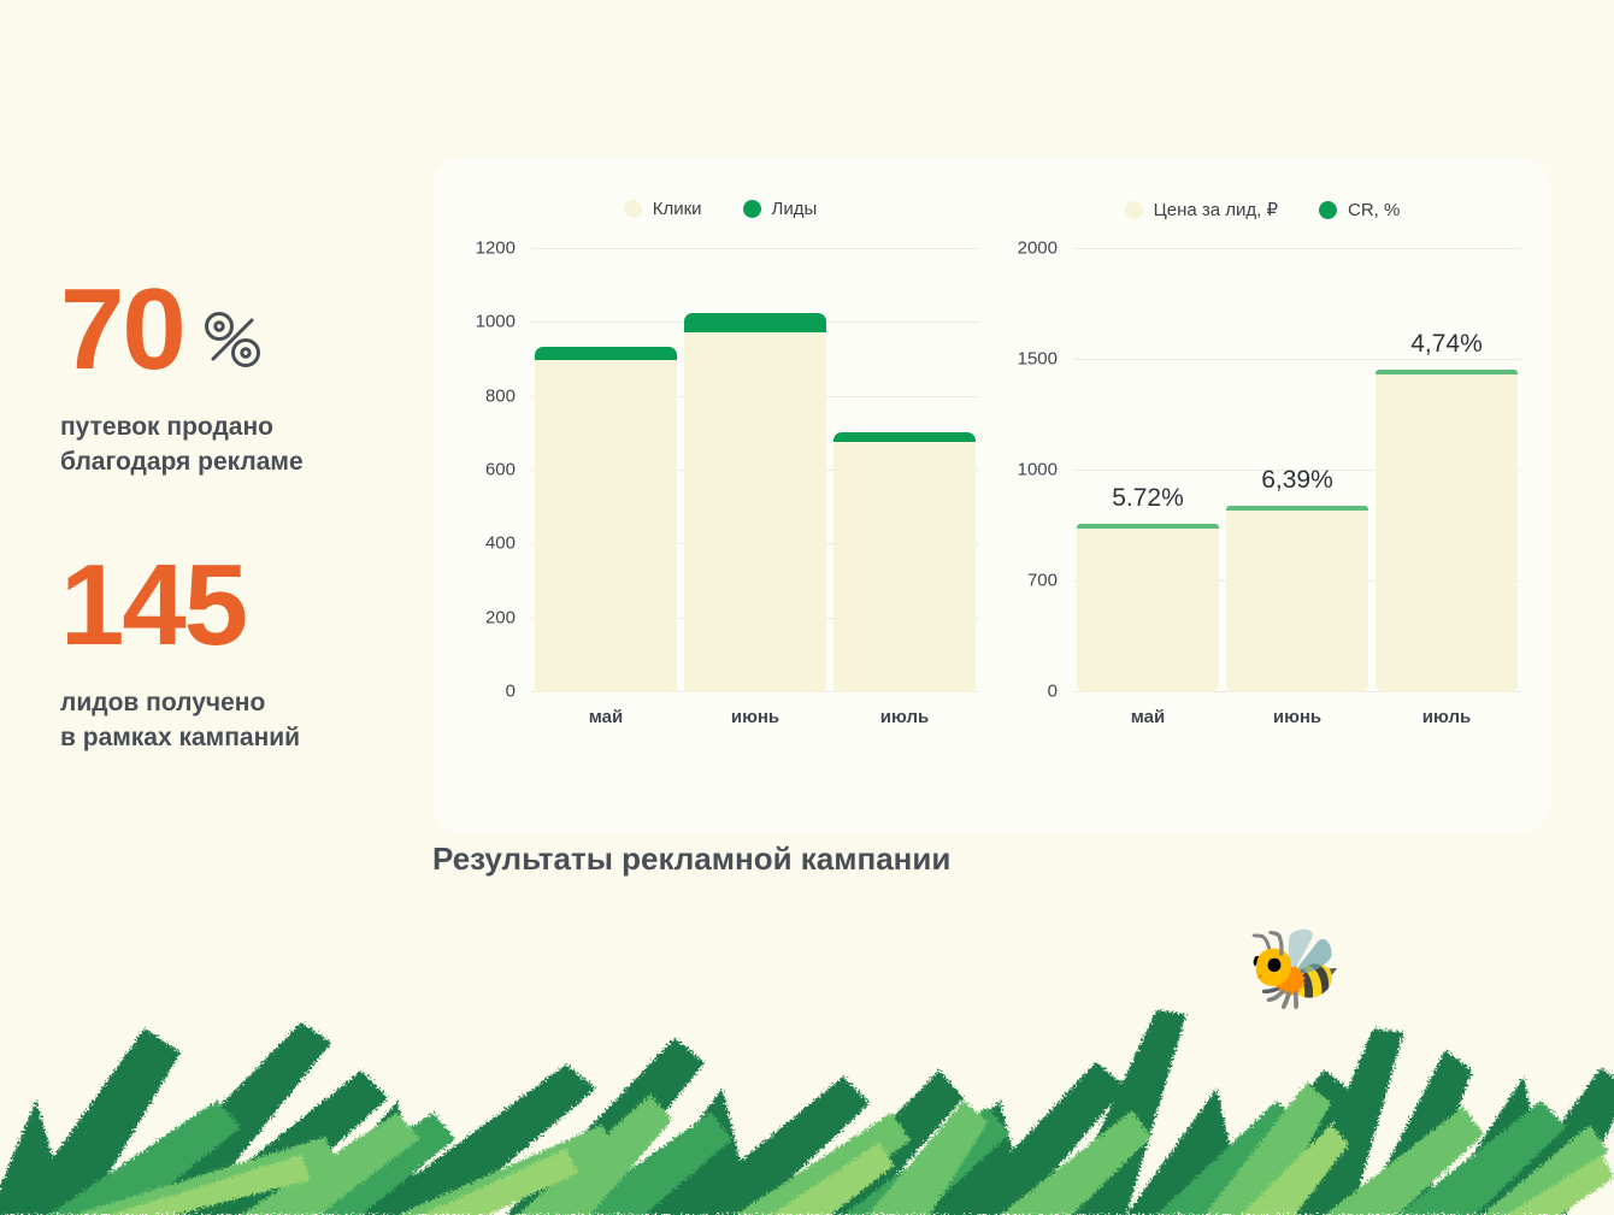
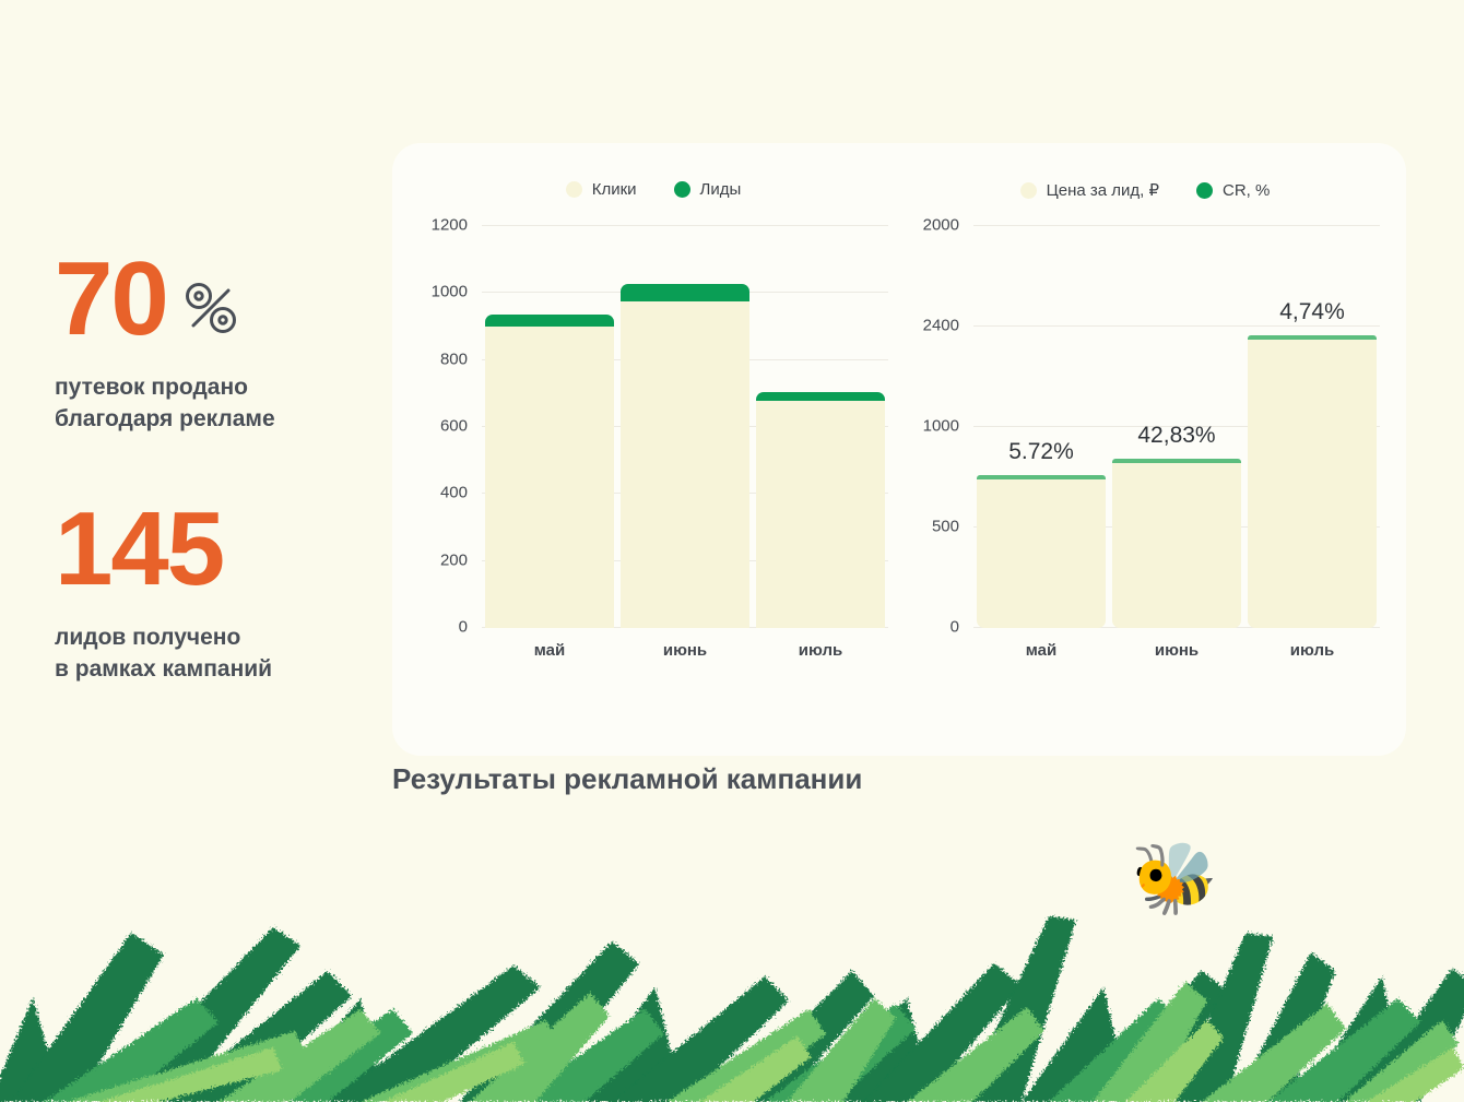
  70
  путевок продано
  благодаря рекламе
  145
  лидов получено
  в рамках кампаний
  Клики
  Лиды
  0
  200
  400
  600
  800
  1000
  1200
  май
  июнь
  июль
  Цена за лид, ₽
  CR, %
  0
- 700
+ 500
  1000
- 1500
+ 2400
  2000
  5.72%
- 6,39%
+ 42,83%
  4,74%
  май
  июнь
  июль
  Результаты рекламной кампании
  🐝
